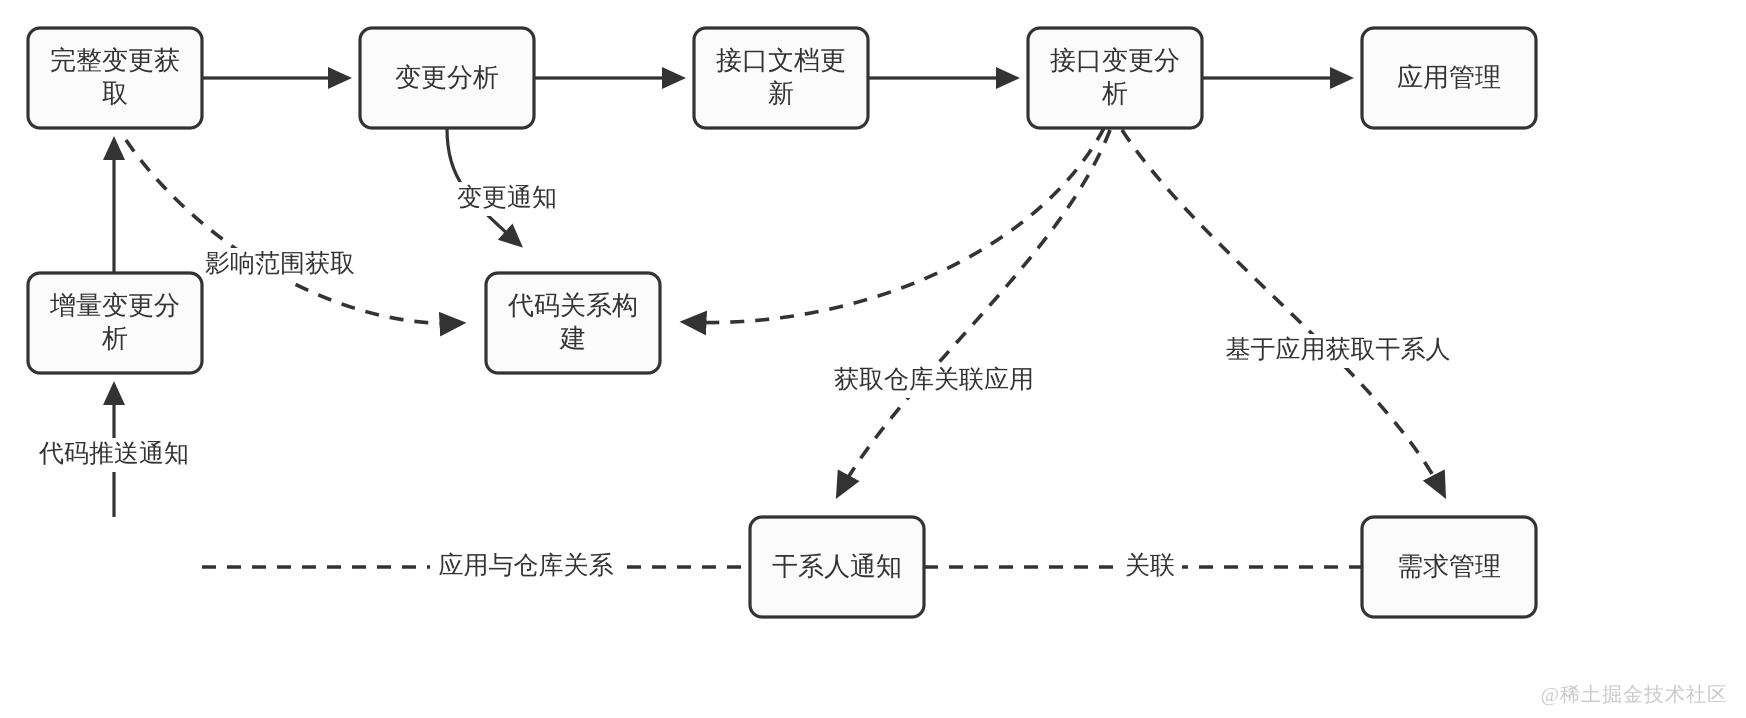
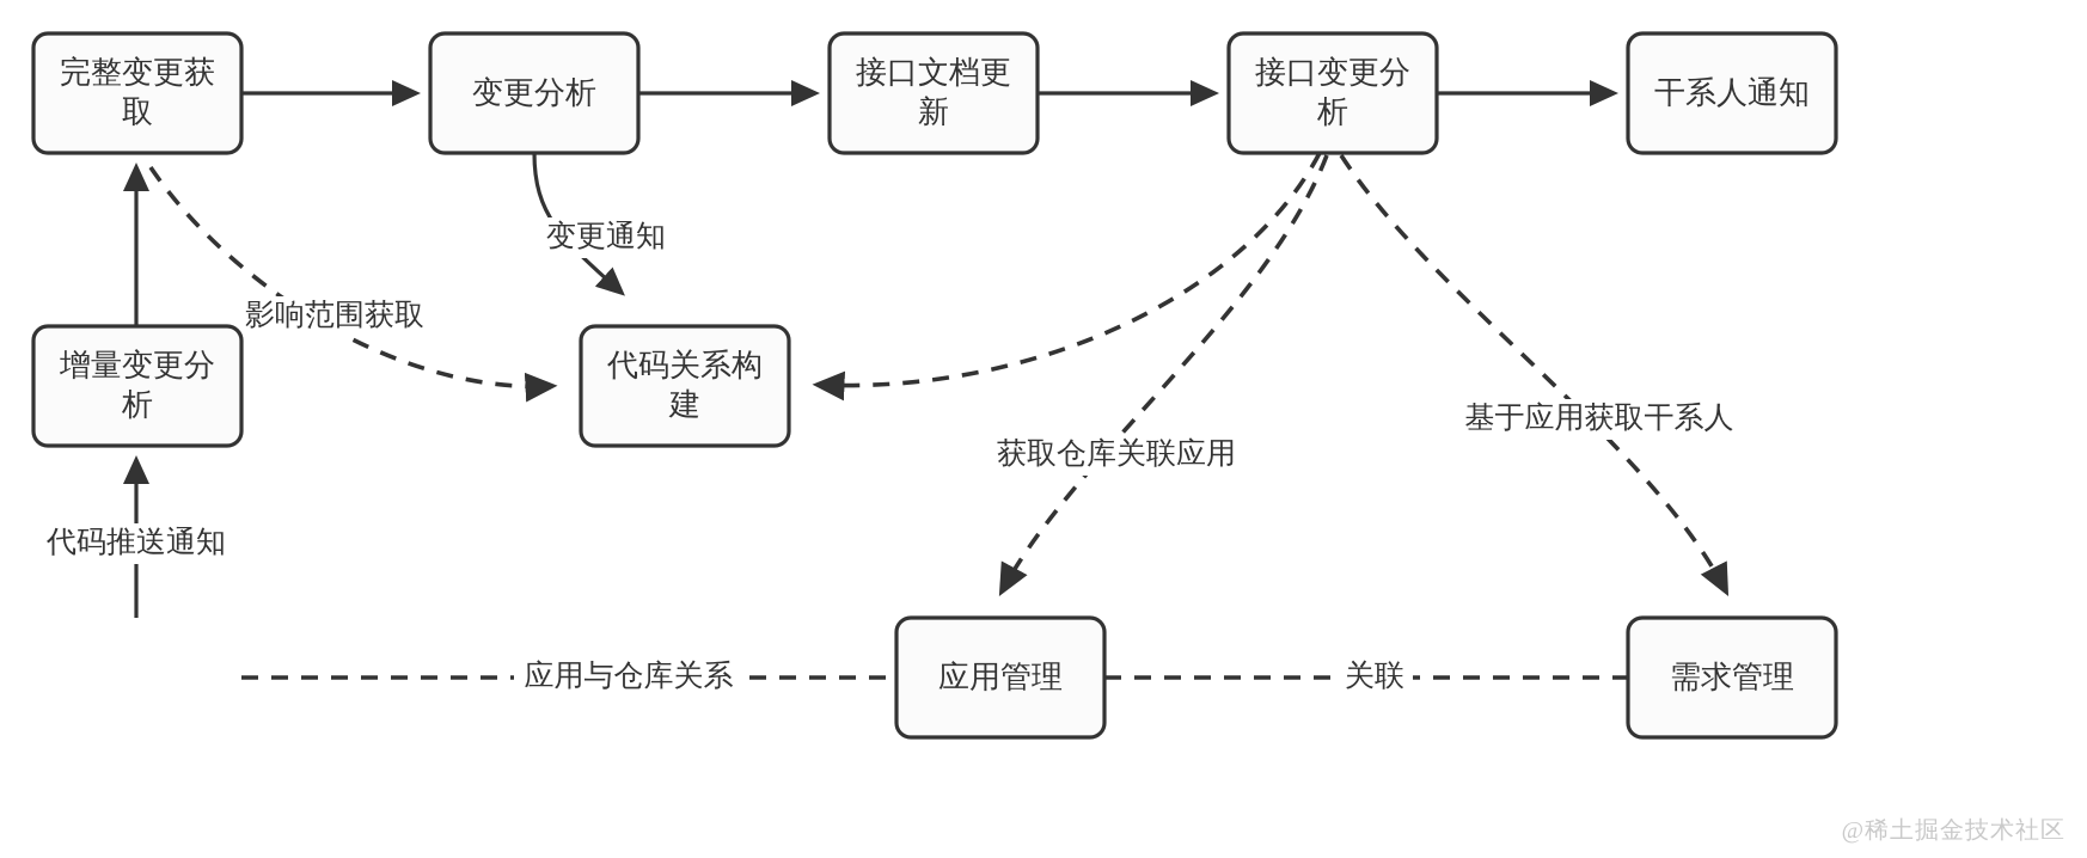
  变更通知
  影响范围获取
  代码推送通知
  获取仓库关联应用
  基于应用获取干系人
  应用与仓库关系
  关联
  完整变更获
  取
  变更分析
  接口文档更
  新
  接口变更分
  析
- 应用管理
+ 干系人通知
  增量变更分
  析
  代码关系构
  建
- 干系人通知
+ 应用管理
  需求管理
  @稀土掘金技术社区
